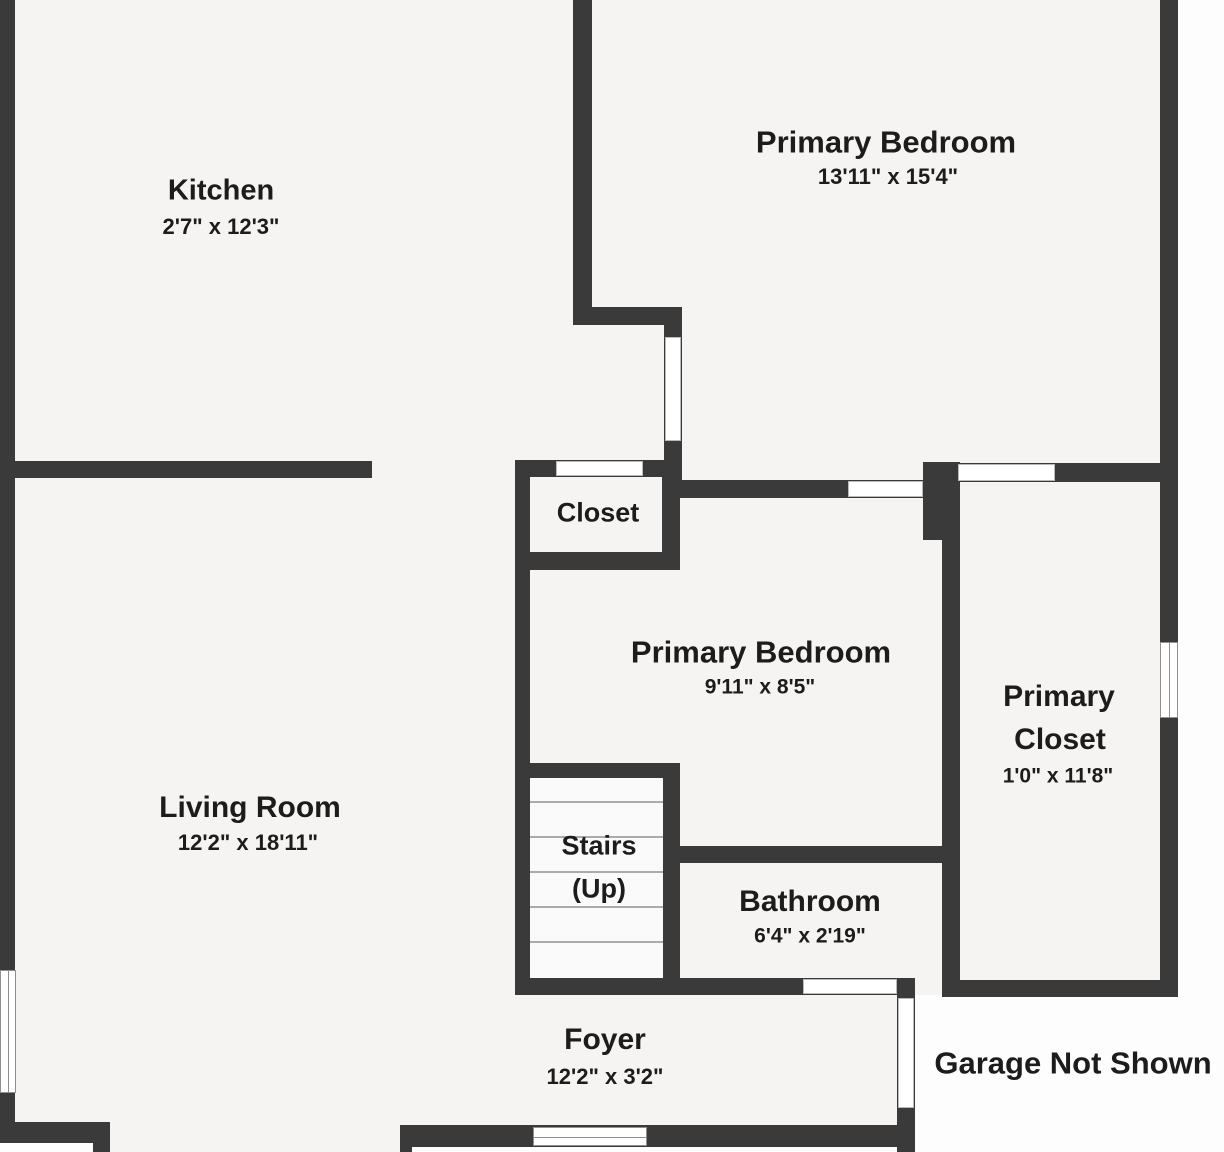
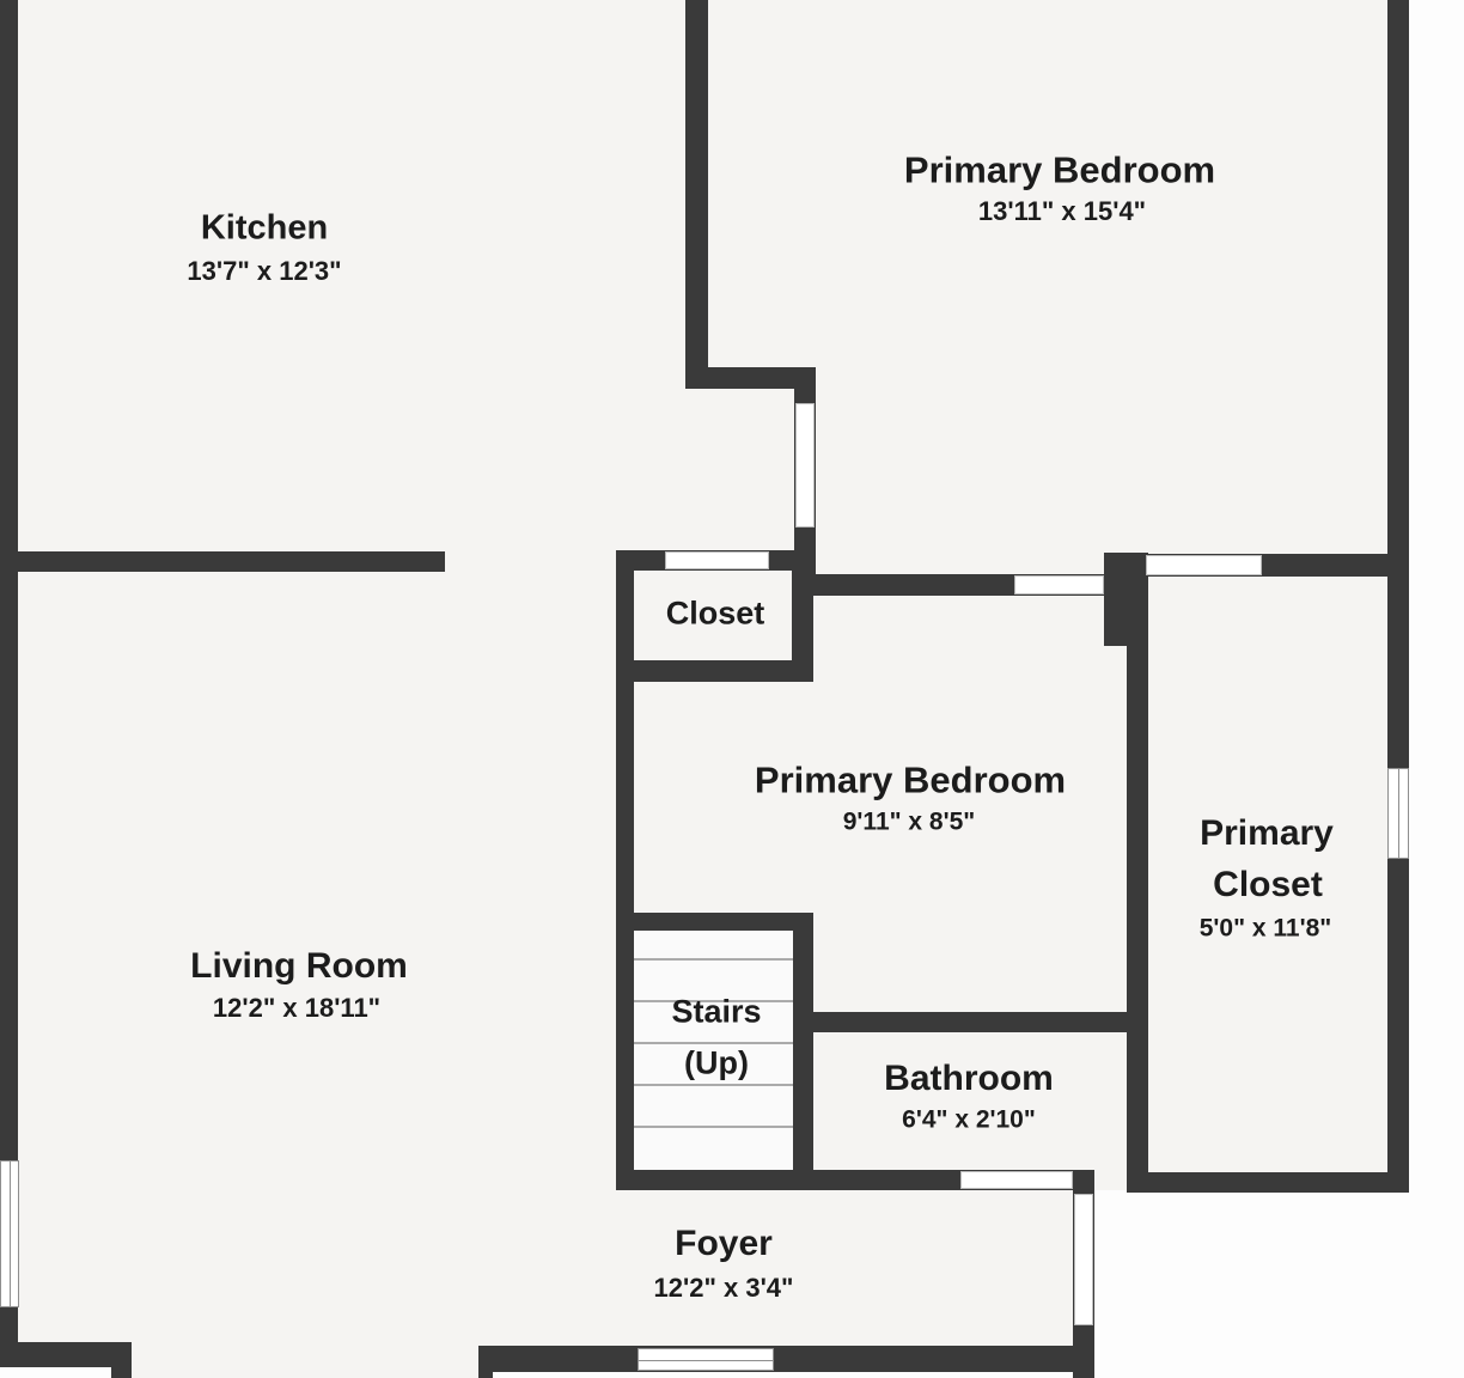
  Kitchen
- 2'7" x 12'3"
+ 13'7" x 12'3"
  Primary Bedroom
  13'11" x 15'4"
  Closet
  Primary Bedroom
  9'11" x 8'5"
  Primary
  Closet
- 1'0" x 11'8"
+ 5'0" x 11'8"
  Living Room
  12'2" x 18'11"
  Stairs
  (Up)
  Bathroom
- 6'4" x 2'19"
+ 6'4" x 2'10"
  Foyer
- 12'2" x 3'2"
+ 12'2" x 3'4"
- Garage Not Shown
